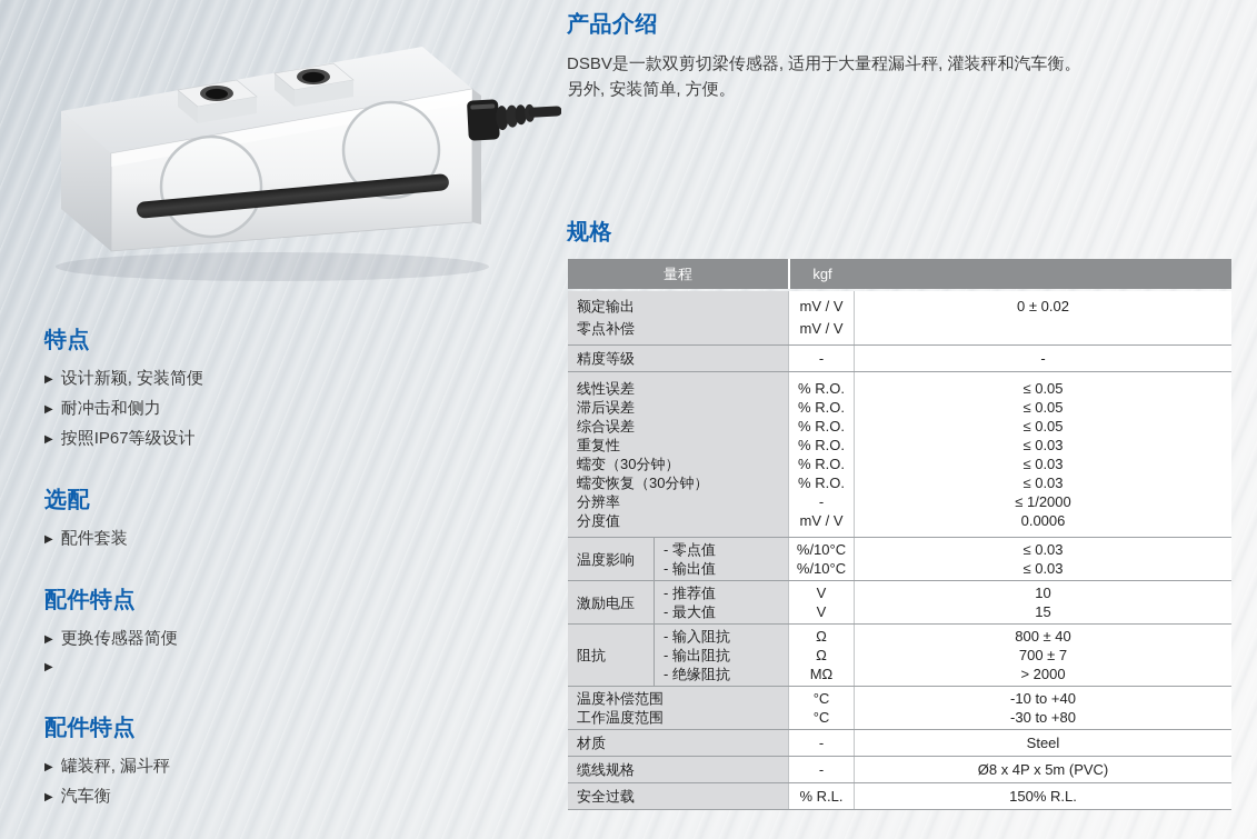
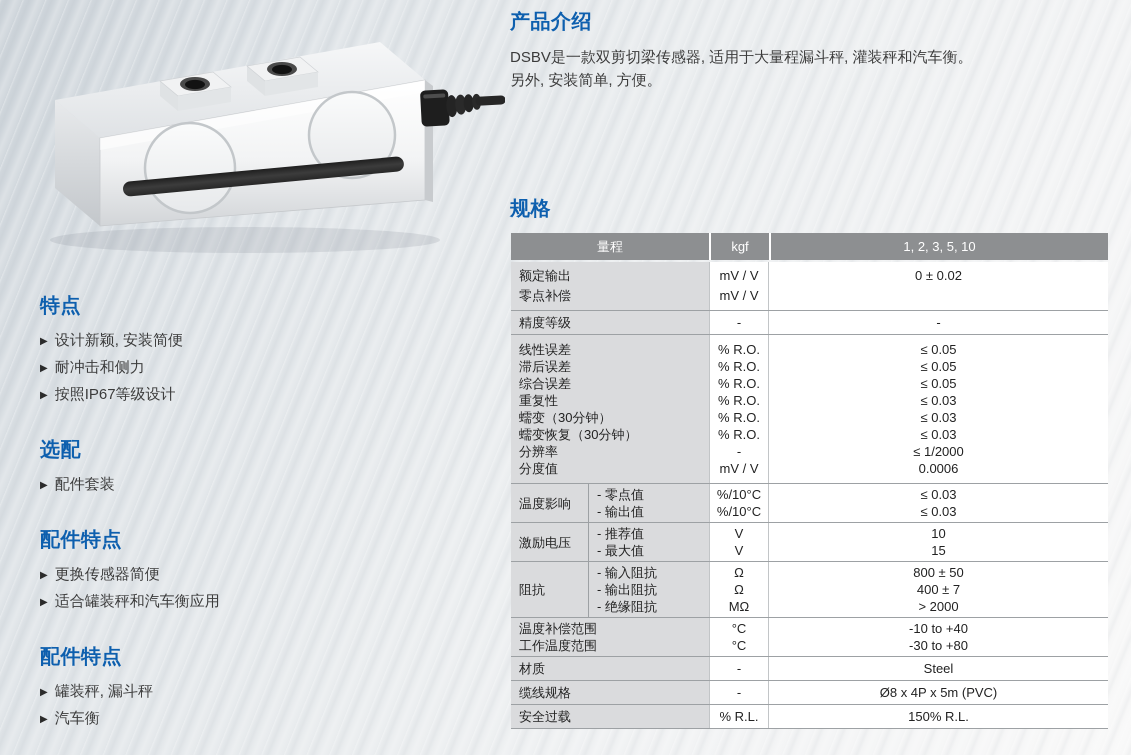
  产品介绍
  DSBV是一款双剪切梁传感器, 适用于大量程漏斗秤, 灌装秤和汽车衡。
  另外, 安装简单, 方便。
  特点
  ▶
  设计新颖, 安装简便
  ▶
  耐冲击和侧力
  ▶
  按照IP67等级设计
  选配
  ▶
  配件套装
  配件特点
  ▶
  更换传感器简便
  ▶
+ 适合罐装秤和汽车衡应用
  配件特点
  ▶
  罐装秤, 漏斗秤
  ▶
  汽车衡
  规格
  量程
  kgf
+ 1, 2, 3, 5, 10
  额定输出
  零点补偿
  mV / V
  mV / V
  0 ± 0.02
  精度等级
  -
  -
  线性误差
  滞后误差
  综合误差
  重复性
  蠕变（30分钟）
  蠕变恢复（30分钟）
  分辨率
  分度值
  % R.O.
  % R.O.
  % R.O.
  % R.O.
  % R.O.
  % R.O.
  -
  mV / V
  ≤ 0.05
  ≤ 0.05
  ≤ 0.05
  ≤ 0.03
  ≤ 0.03
  ≤ 0.03
  ≤ 1/2000
  0.0006
  温度影响
  - 零点值
  - 输出值
  %/10°C
  %/10°C
  ≤ 0.03
  ≤ 0.03
  激励电压
  - 推荐值
  - 最大值
  V
  V
  10
  15
  阻抗
  - 输入阻抗
  - 输出阻抗
  - 绝缘阻抗
  Ω
  Ω
  MΩ
- 800 ± 40
+ 800 ± 50
- 700 ± 7
+ 400 ± 7
  > 2000
  温度补偿范围
  工作温度范围
  °C
  °C
  -10 to +40
  -30 to +80
  材质
  -
  Steel
  缆线规格
  -
  Ø8 x 4P x 5m (PVC)
  安全过载
  % R.L.
  150% R.L.
